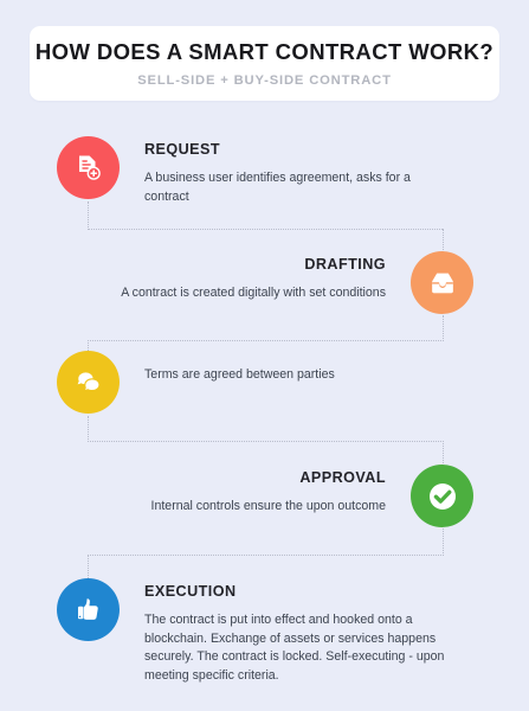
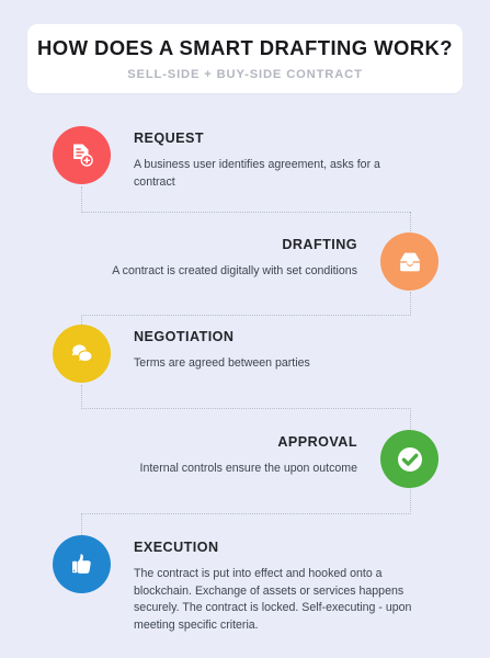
- HOW DOES A SMART CONTRACT WORK?
+ HOW DOES A SMART DRAFTING WORK?
  SELL-SIDE + BUY-SIDE CONTRACT
  REQUEST
  A business user identifies agreement, asks for a contract
  DRAFTING
  A contract is created digitally with set conditions
+ NEGOTIATION
  Terms are agreed between parties
  APPROVAL
  Internal controls ensure the upon outcome
  EXECUTION
  The contract is put into effect and hooked onto a blockchain. Exchange of assets or services happens securely. The contract is locked. Self-executing - upon meeting specific criteria.
